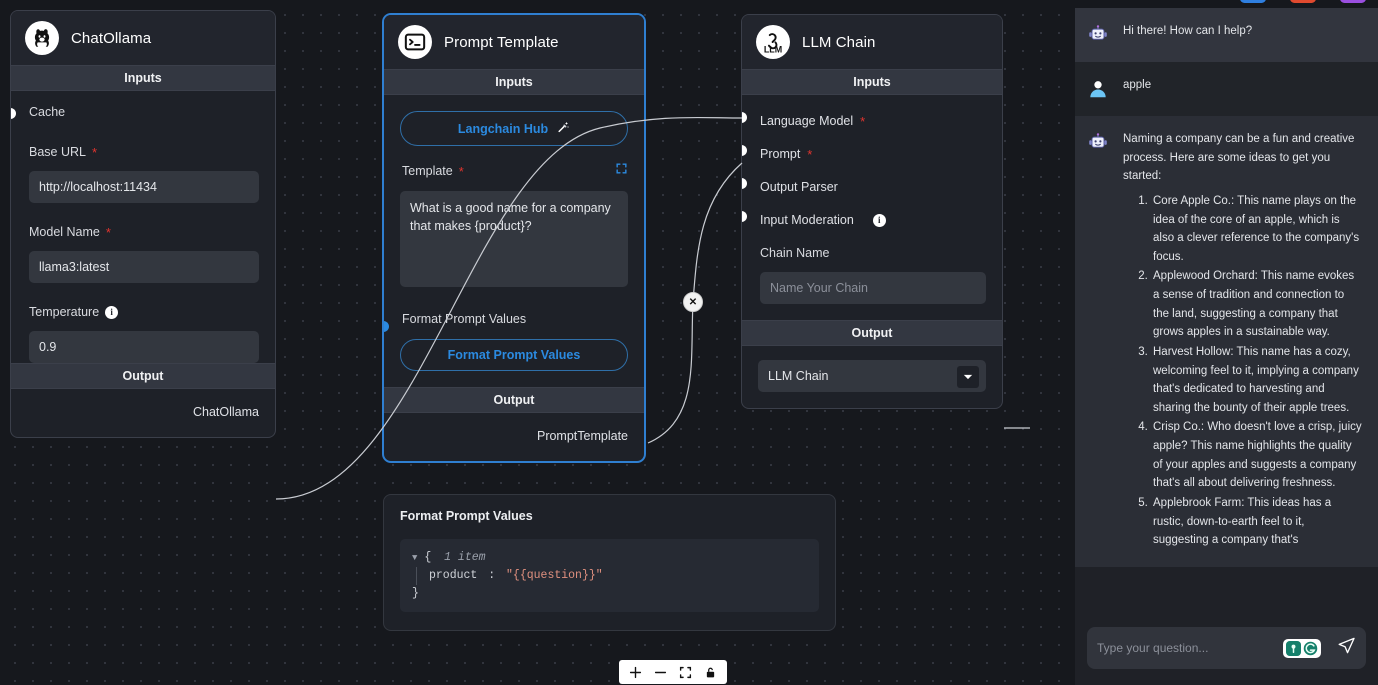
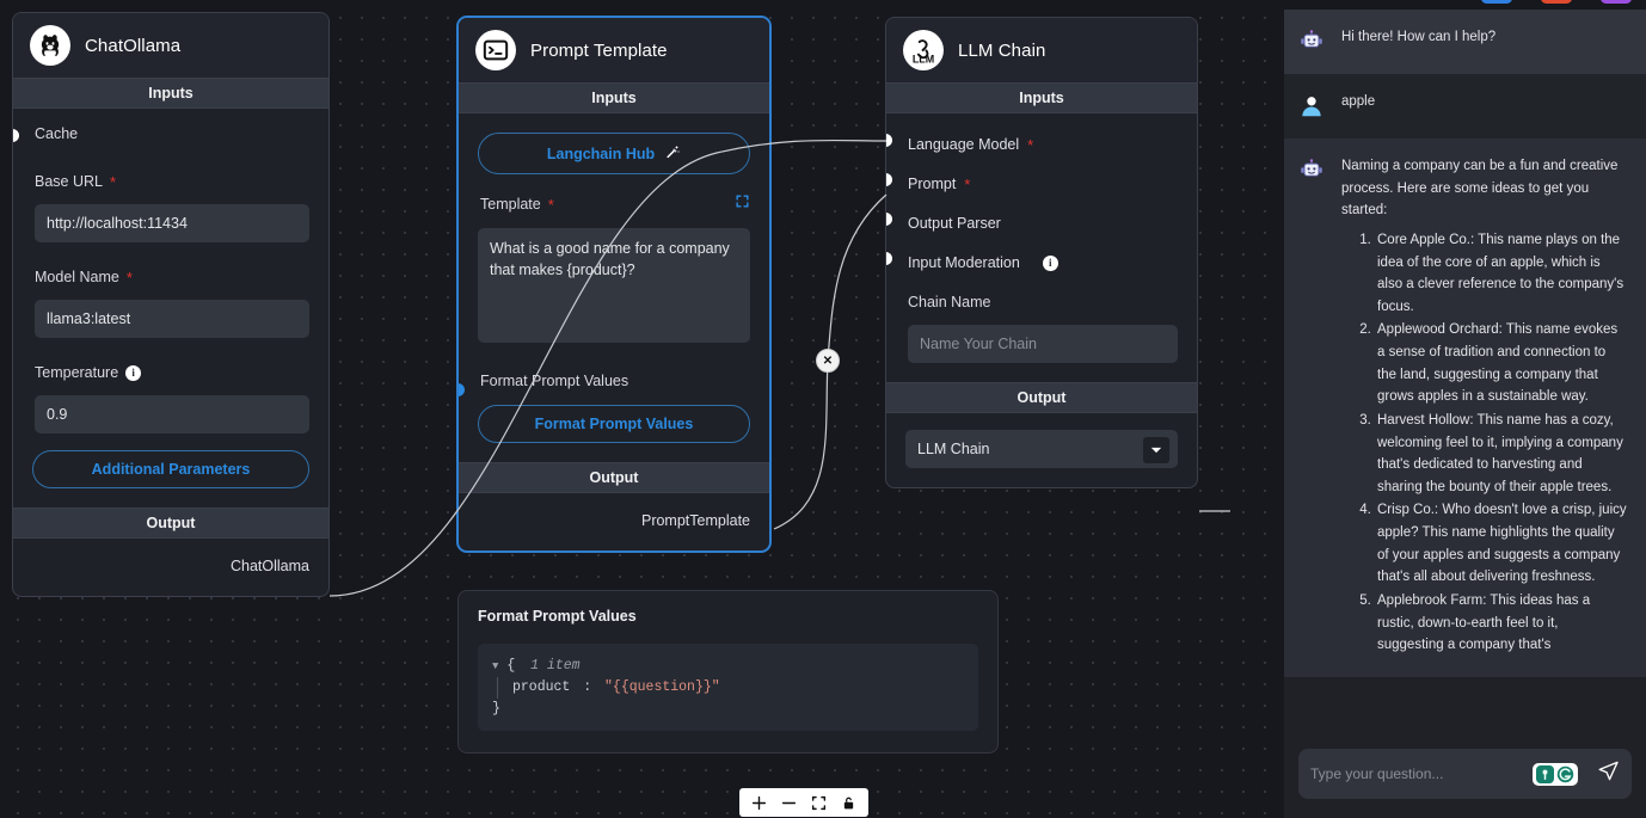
  ✕
  ChatOllama
  Inputs
  Cache
  Base URL
  *
  http://localhost:11434
  Model Name
  *
  llama3:latest
  Temperature
  i
  0.9
+ Additional Parameters
  Output
  ChatOllama
  Prompt Template
  Inputs
  Langchain Hub
  Template
  *
  Format Prompt Values
  Format Prompt Values
  Output
  PromptTemplate
  LLM
  LLM Chain
  Inputs
  Language Model
  *
  Prompt
  *
  Output Parser
  Input Moderation
  i
  Chain Name
  Name Your Chain
  Output
  LLM Chain
  Format Prompt Values
  ▼ { 1 item
  product : "{{question}}"
  }
  Hi there! How can I help?
  apple
  Naming a company can be a fun and creative process. Here are some ideas to get you started:
  Core Apple Co.: This name plays on the idea of the core of an apple, which is also a clever reference to the company's focus.
  Applewood Orchard: This name evokes a sense of tradition and connection to the land, suggesting a company that grows apples in a sustainable way.
  Harvest Hollow: This name has a cozy, welcoming feel to it, implying a company that's dedicated to harvesting and sharing the bounty of their apple trees.
  Crisp Co.: Who doesn't love a crisp, juicy apple? This name highlights the quality of your apples and suggests a company that's all about delivering freshness.
  Applebrook Farm: This ideas has a rustic, down-to-earth feel to it, suggesting a company that's
  Type your question...
